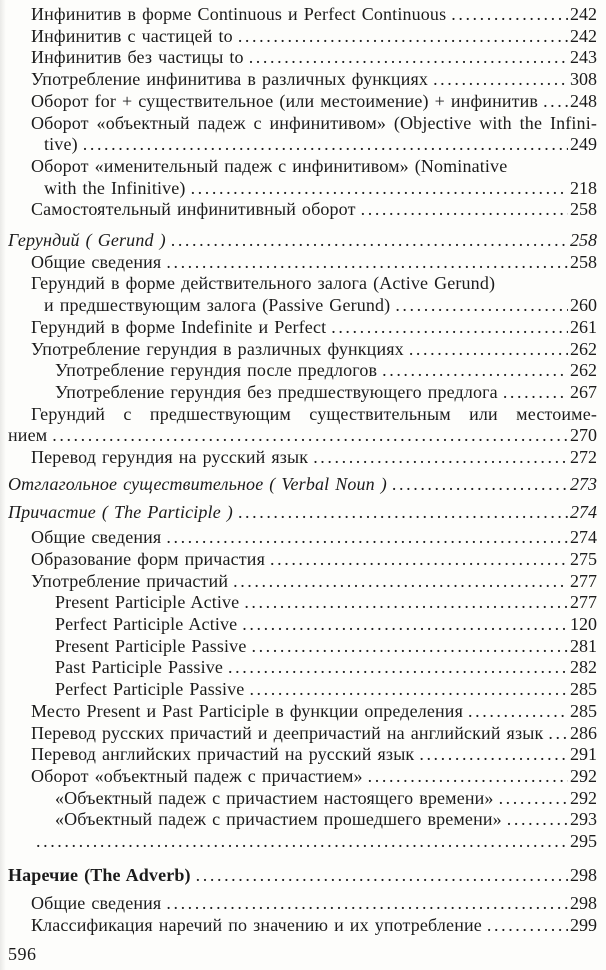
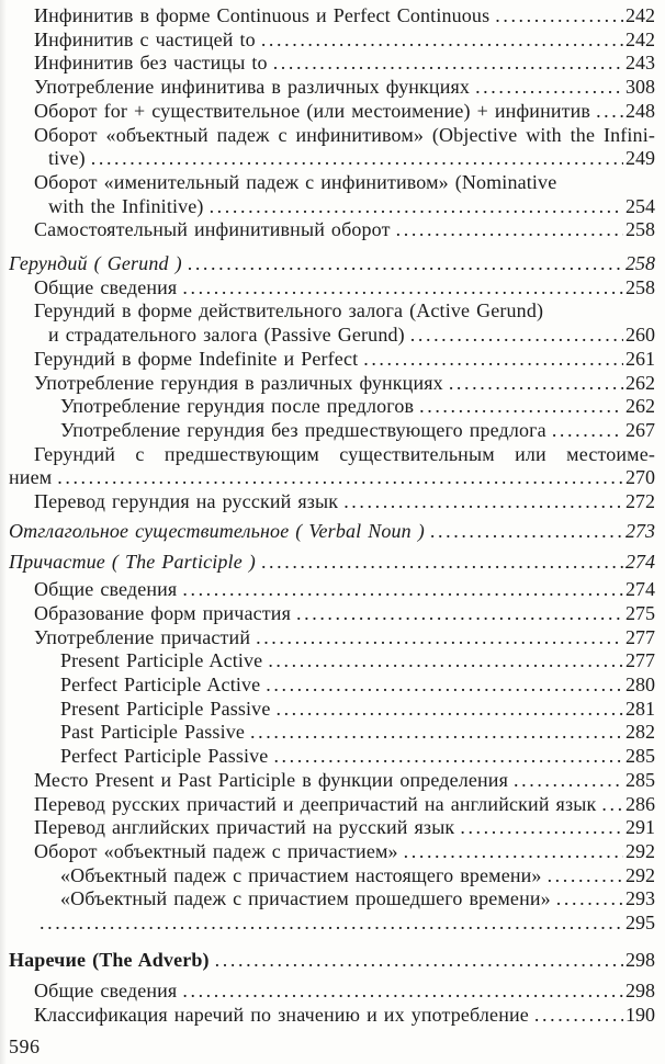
  Инфинитив в форме Continuous и Perfect Continuous
  242
  Инфинитив с частицей to
  242
  Инфинитив без частицы to
  243
  Употребление инфинитива в различных функциях
  308
  Оборот for + существительное (или местоимение) + инфинитив
  248
  Оборот «объектный падеж с инфинитивом» (Objective with the Infini-
  tive)
  249
  Оборот «именительный падеж с инфинитивом» (Nominative
  with the Infinitive)
- 218
+ 254
  Самостоятельный инфинитивный оборот
  258
  Герундий ( Gerund )
  258
  Общие сведения
  258
  Герундий в форме действительного залога (Active Gerund)
- и предшествующим залога (Passive Gerund)
+ и страдательного залога (Passive Gerund)
  260
  Герундий в форме Indefinite и Perfect
  261
  Употребление герундия в различных функциях
  262
  Употребление герундия после предлогов
  262
  Употребление герундия без предшествующего предлога
  267
  Герундий с предшествующим существительным или местоиме-
  нием
  270
  Перевод герундия на русский язык
  272
  Отглагольное существительное ( Verbal Noun )
  273
  Причастие ( The Participle )
  274
  Общие сведения
  274
  Образование форм причастия
  275
  Употребление причастий
  277
  Present Participle Active
  277
  Perfect Participle Active
- 120
+ 280
  Present Participle Passive
  281
  Past Participle Passive
  282
  Perfect Participle Passive
  285
  Место Present и Past Participle в функции определения
  285
  Перевод русских причастий и деепричастий на английский язык
  286
  Перевод английских причастий на русский язык
  291
  Оборот «объектный падеж с причастием»
  292
  «Объектный падеж с причастием настоящего времени»
  292
  «Объектный падеж с причастием прошедшего времени»
  293
  295
  Наречие (The Adverb)
  298
  Общие сведения
  298
  Классификация наречий по значению и их употребление
- 299
+ 190
  596
